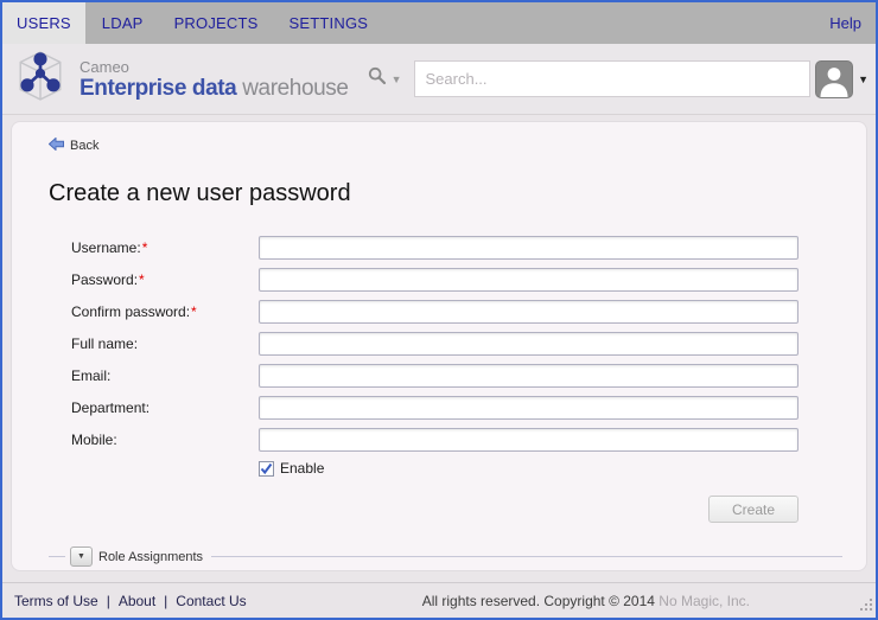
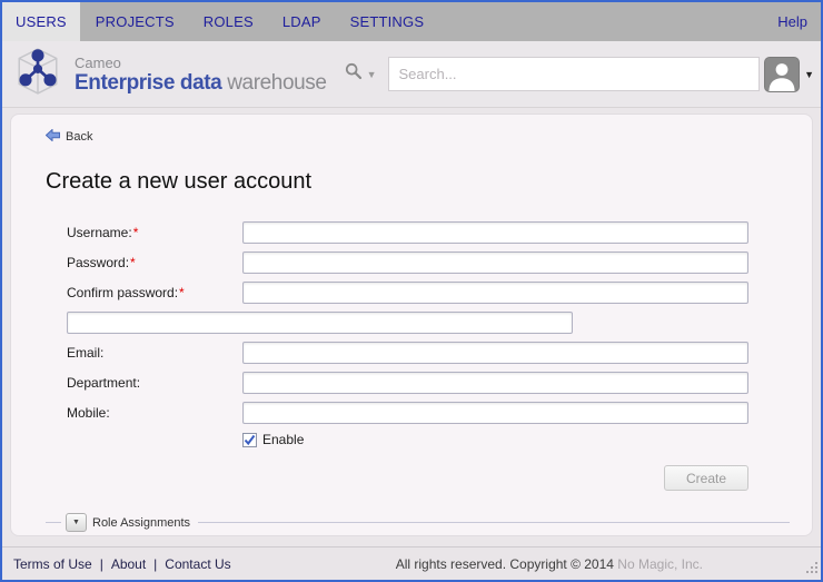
  USERS
- LDAP
+ PROJECTS
+ ROLES
- PROJECTS
+ LDAP
  SETTINGS
  Help
  Cameo
  Enterprise data warehouse
  ▼
  Search...
  ▼
  Back
- Create a new user password
+ Create a new user account
  Username:*
  Password:*
  Confirm password:*
- Full name:
  Email:
  Department:
  Mobile:
  Enable
  Create
  Role Assignments
  Terms of Use
  |
  About
  |
  Contact Us
  All rights reserved. Copyright © 2014 No Magic, Inc.
